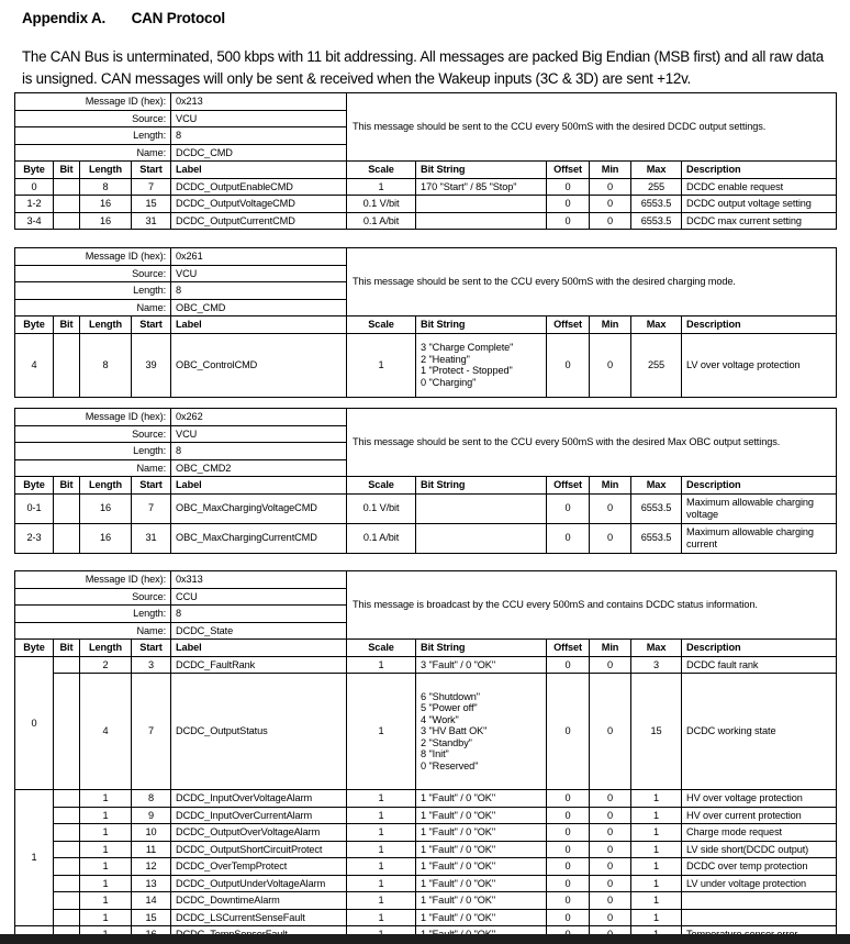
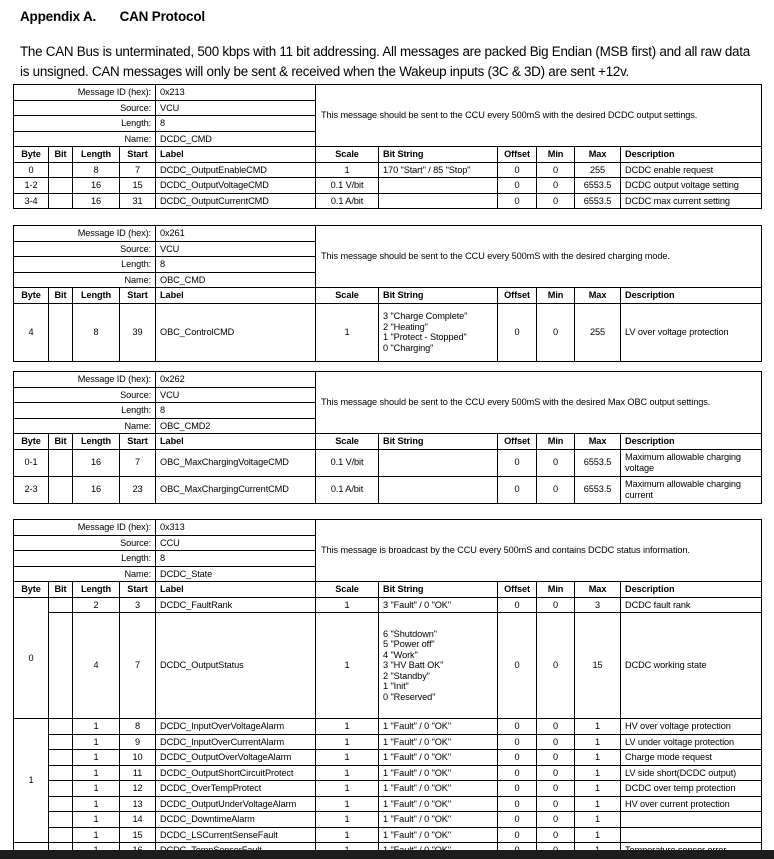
  Appendix A. CAN Protocol
  The CAN Bus is unterminated, 500 kbps with 11 bit addressing. All messages are packed Big Endian (MSB first) and all raw data is unsigned. CAN messages will only be sent & received when the Wakeup inputs (3C & 3D) are sent +12v.
  Message ID (hex):	0x213	This message should be sent to the CCU every 500mS with the desired DCDC output settings.
  Source:	VCU
  Length:	8
  Name:	DCDC_CMD
  Byte	Bit	Length	Start	Label	Scale	Bit String	Offset	Min	Max	Description
  0		8	7	DCDC_OutputEnableCMD	1	170 "Start" / 85 "Stop"	0	0	255	DCDC enable request
  1-2		16	15	DCDC_OutputVoltageCMD	0.1 V/bit		0	0	6553.5	DCDC output voltage setting
  3-4		16	31	DCDC_OutputCurrentCMD	0.1 A/bit		0	0	6553.5	DCDC max current setting
  Message ID (hex):	0x261	This message should be sent to the CCU every 500mS with the desired charging mode.
  Source:	VCU
  Length:	8
  Name:	OBC_CMD
  Byte	Bit	Length	Start	Label	Scale	Bit String	Offset	Min	Max	Description
  4		8	39	OBC_ControlCMD	1	3 "Charge Complete"2 "Heating"1 "Protect - Stopped"0 "Charging"	0	0	255	LV over voltage protection
  Message ID (hex):	0x262	This message should be sent to the CCU every 500mS with the desired Max OBC output settings.
  Source:	VCU
  Length:	8
  Name:	OBC_CMD2
  Byte	Bit	Length	Start	Label	Scale	Bit String	Offset	Min	Max	Description
  0-1		16	7	OBC_MaxChargingVoltageCMD	0.1 V/bit		0	0	6553.5	Maximum allowable charging voltage
- 2-3		16	31	OBC_MaxChargingCurrentCMD	0.1 A/bit		0	0	6553.5	Maximum allowable charging current
+ 2-3		16	23	OBC_MaxChargingCurrentCMD	0.1 A/bit		0	0	6553.5	Maximum allowable charging current
  Message ID (hex):	0x313	This message is broadcast by the CCU every 500mS and contains DCDC status information.
  Source:	CCU
  Length:	8
  Name:	DCDC_State
  Byte	Bit	Length	Start	Label	Scale	Bit String	Offset	Min	Max	Description
  0		2	3	DCDC_FaultRank	1	3 "Fault" / 0 "OK"	0	0	3	DCDC fault rank
- 	4	7	DCDC_OutputStatus	1	6 "Shutdown"5 "Power off"4 "Work"3 "HV Batt OK"2 "Standby"8 "Init"0 "Reserved"	0	0	15	DCDC working state
+ 	4	7	DCDC_OutputStatus	1	6 "Shutdown"5 "Power off"4 "Work"3 "HV Batt OK"2 "Standby"1 "Init"0 "Reserved"	0	0	15	DCDC working state
  1		1	8	DCDC_InputOverVoltageAlarm	1	1 "Fault" / 0 "OK"	0	0	1	HV over voltage protection
- 	1	9	DCDC_InputOverCurrentAlarm	1	1 "Fault" / 0 "OK"	0	0	1	HV over current protection
+ 	1	9	DCDC_InputOverCurrentAlarm	1	1 "Fault" / 0 "OK"	0	0	1	LV under voltage protection
  	1	10	DCDC_OutputOverVoltageAlarm	1	1 "Fault" / 0 "OK"	0	0	1	Charge mode request
  	1	11	DCDC_OutputShortCircuitProtect	1	1 "Fault" / 0 "OK"	0	0	1	LV side short(DCDC output)
  	1	12	DCDC_OverTempProtect	1	1 "Fault" / 0 "OK"	0	0	1	DCDC over temp protection
- 	1	13	DCDC_OutputUnderVoltageAlarm	1	1 "Fault" / 0 "OK"	0	0	1	LV under voltage protection
+ 	1	13	DCDC_OutputUnderVoltageAlarm	1	1 "Fault" / 0 "OK"	0	0	1	HV over current protection
  	1	14	DCDC_DowntimeAlarm	1	1 "Fault" / 0 "OK"	0	0	1
  	1	15	DCDC_LSCurrentSenseFault	1	1 "Fault" / 0 "OK"	0	0	1
